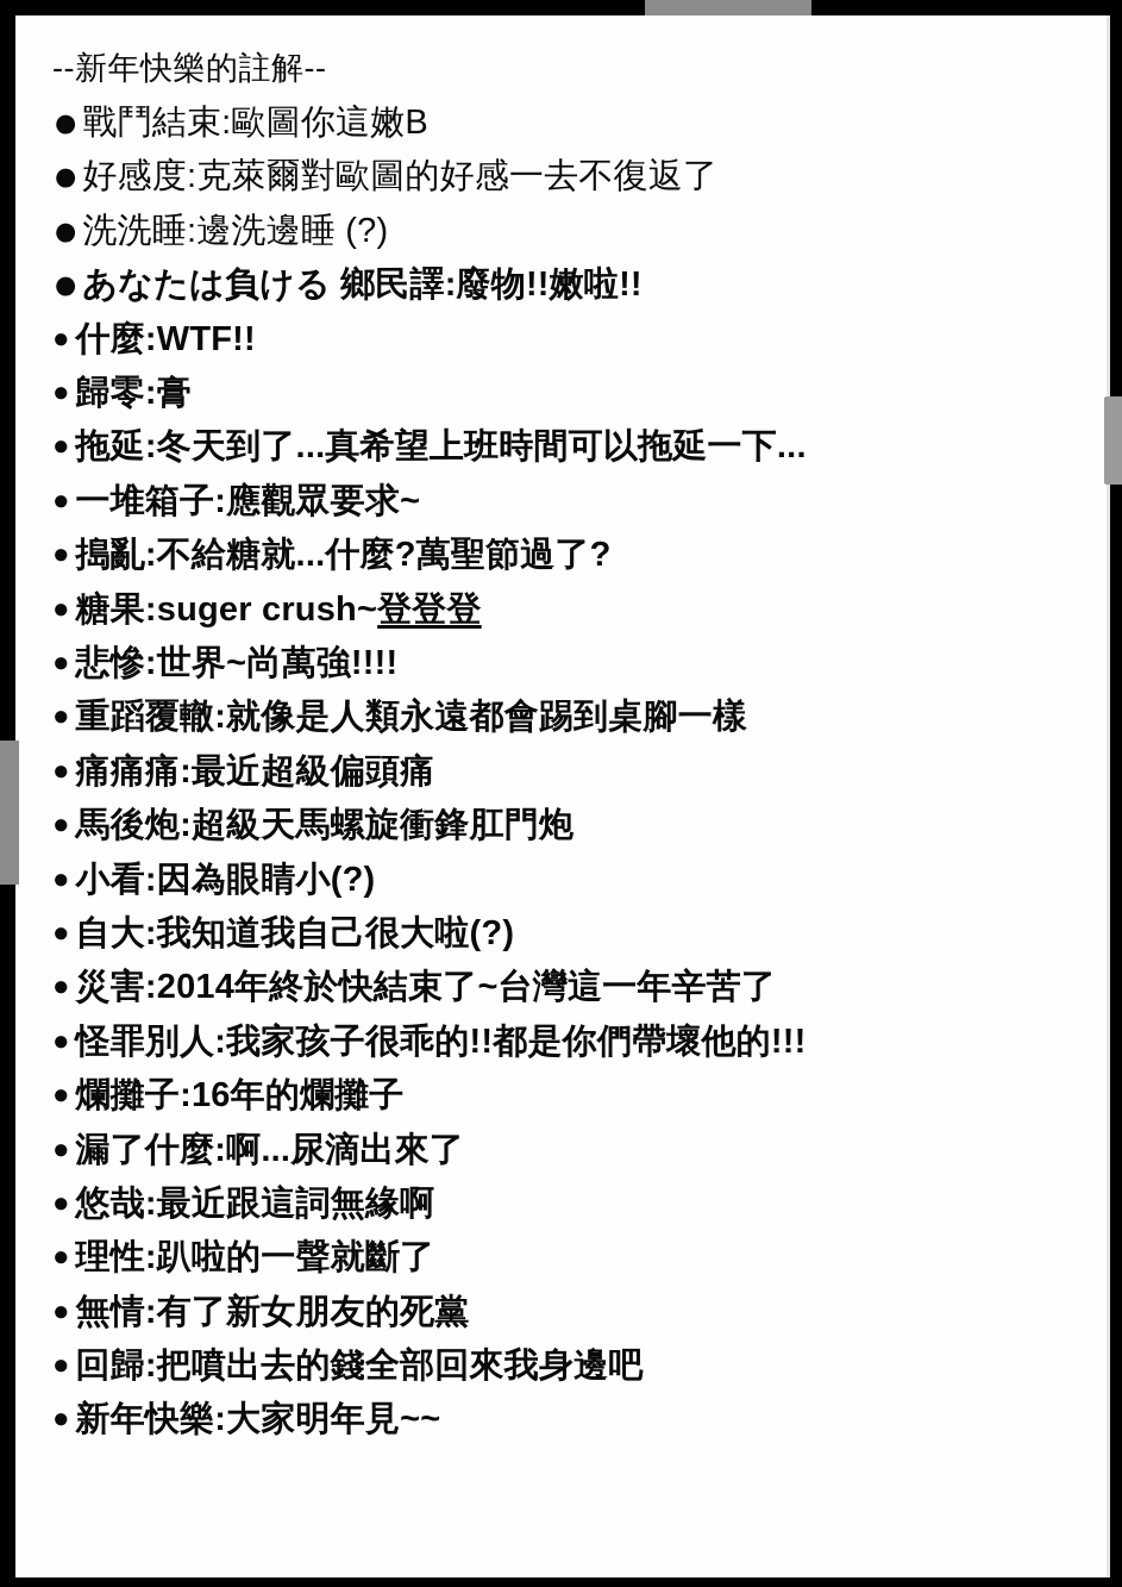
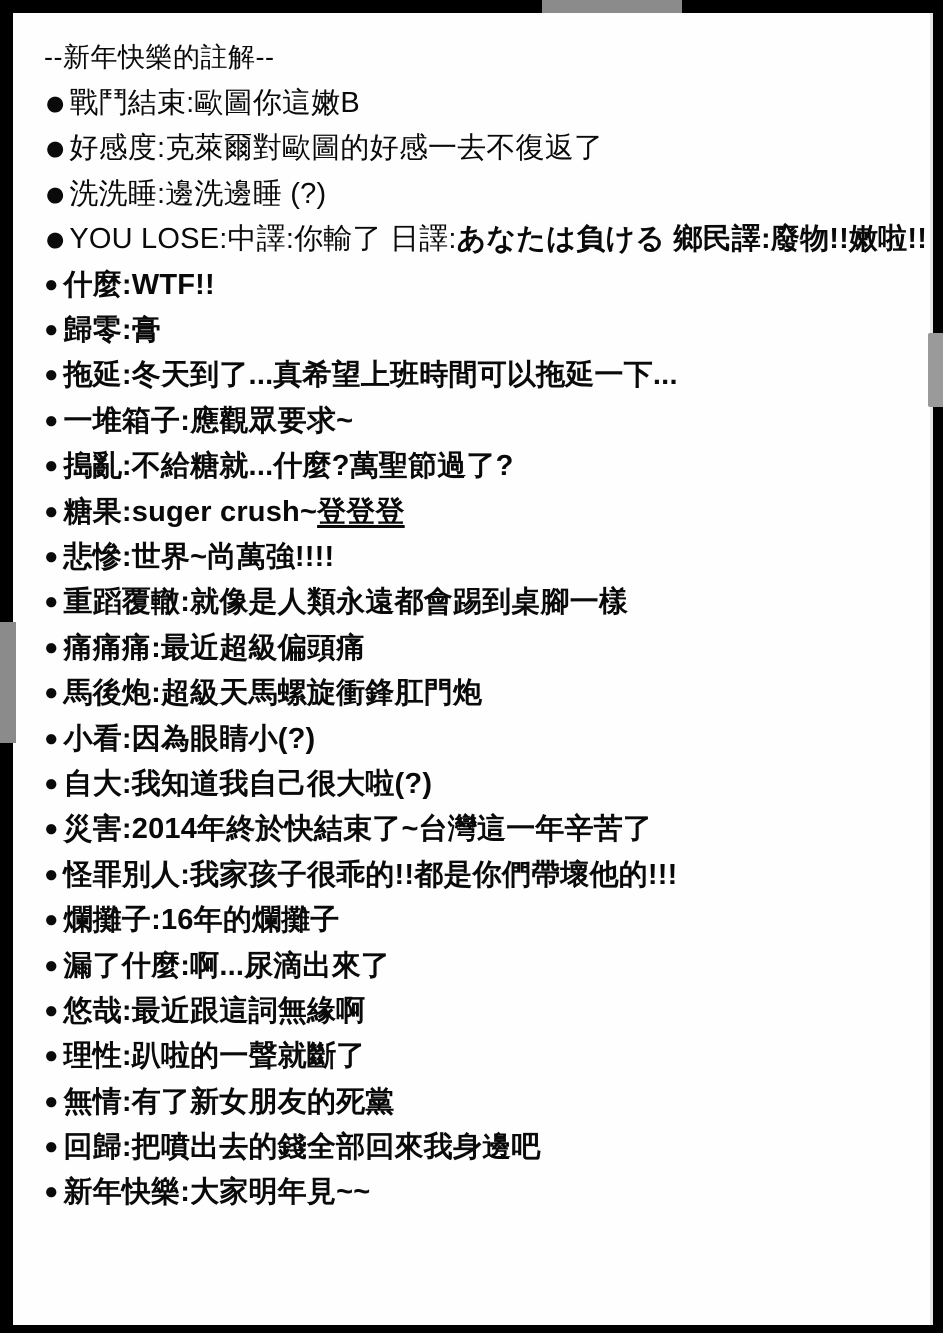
  --新年快樂的註解--
  ●
  戰鬥結束:歐圖你這嫩B
  ●
  好感度:克萊爾對歐圖的好感一去不復返了
  ●
  洗洗睡:邊洗邊睡 (?)
  ●
+ YOU LOSE:中譯:你輸了 日譯:
  あなたは負ける 鄉民譯:廢物!!嫩啦!!
  ●
  什麼:WTF!!
  ●
  歸零:膏
  ●
  拖延:冬天到了...真希望上班時間可以拖延一下...
  ●
  一堆箱子:應觀眾要求~
  ●
  搗亂:不給糖就...什麼?萬聖節過了?
  ●
  糖果:suger crush~
  登登登
  ●
  悲慘:世界~尚萬強!!!!
  ●
  重蹈覆轍:就像是人類永遠都會踢到桌腳一樣
  ●
  痛痛痛:最近超級偏頭痛
  ●
  馬後炮:超級天馬螺旋衝鋒肛門炮
  ●
  小看:因為眼睛小(?)
  ●
  自大:我知道我自己很大啦(?)
  ●
  災害:2014年終於快結束了~台灣這一年辛苦了
  ●
  怪罪別人:我家孩子很乖的!!都是你們帶壞他的!!!
  ●
  爛攤子:16年的爛攤子
  ●
  漏了什麼:啊...尿滴出來了
  ●
  悠哉:最近跟這詞無緣啊
  ●
  理性:趴啦的一聲就斷了
  ●
  無情:有了新女朋友的死黨
  ●
  回歸:把噴出去的錢全部回來我身邊吧
  ●
  新年快樂:大家明年見~~
